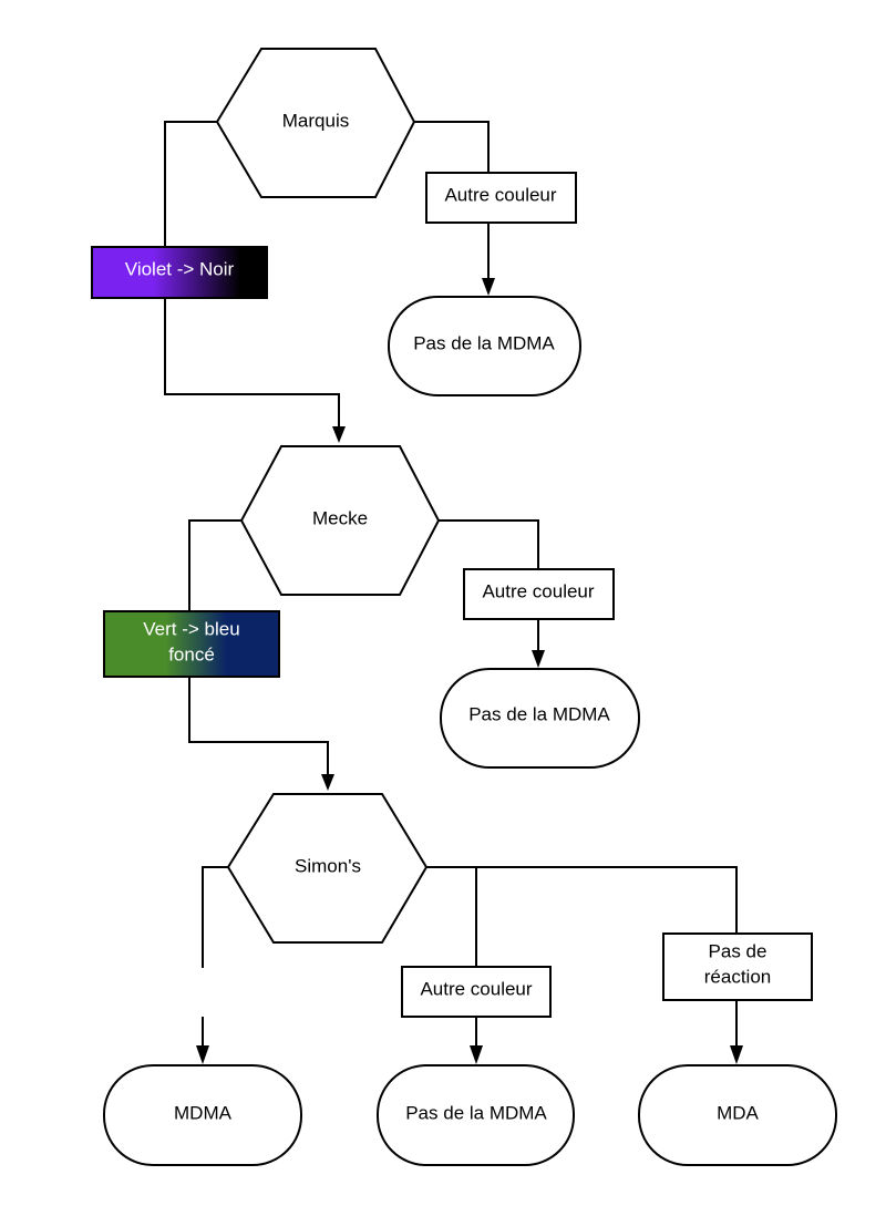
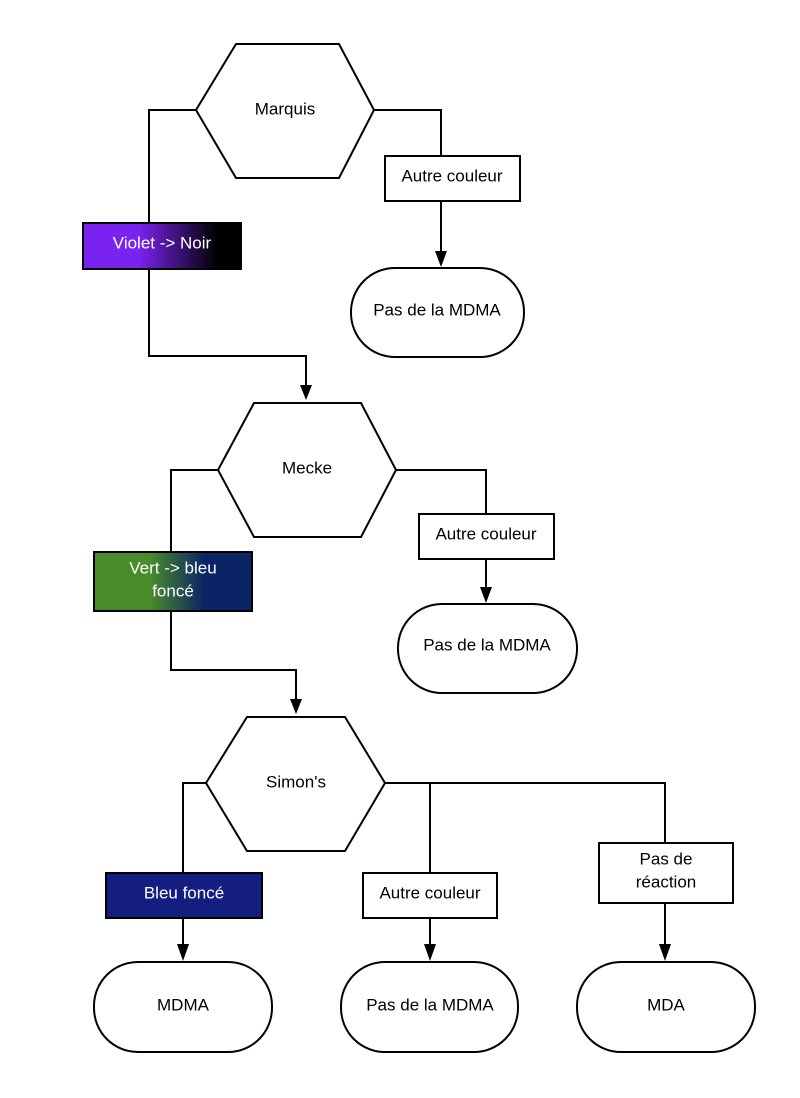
  Marquis
  Mecke
  Simon's
  Violet -> Noir
  Autre couleur
  Vert -> bleu
  foncé
  Autre couleur
+ Bleu foncé
  Autre couleur
  Pas de
  réaction
  Pas de la MDMA
  Pas de la MDMA
  MDMA
  Pas de la MDMA
  MDA
